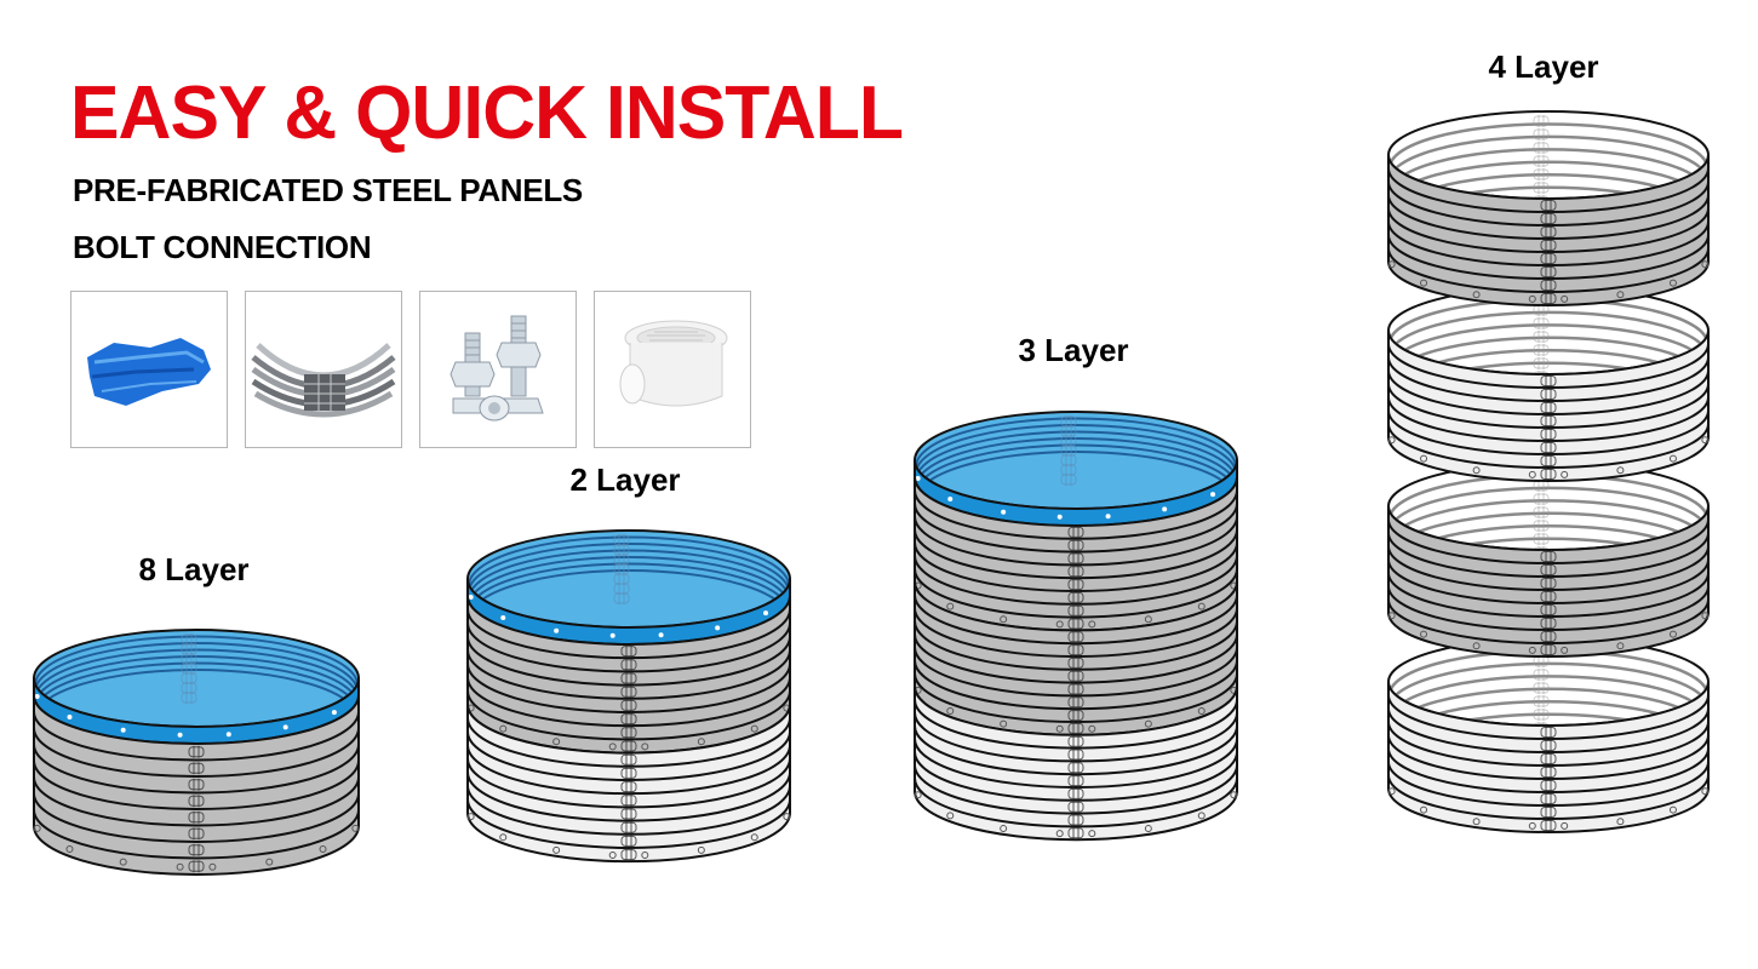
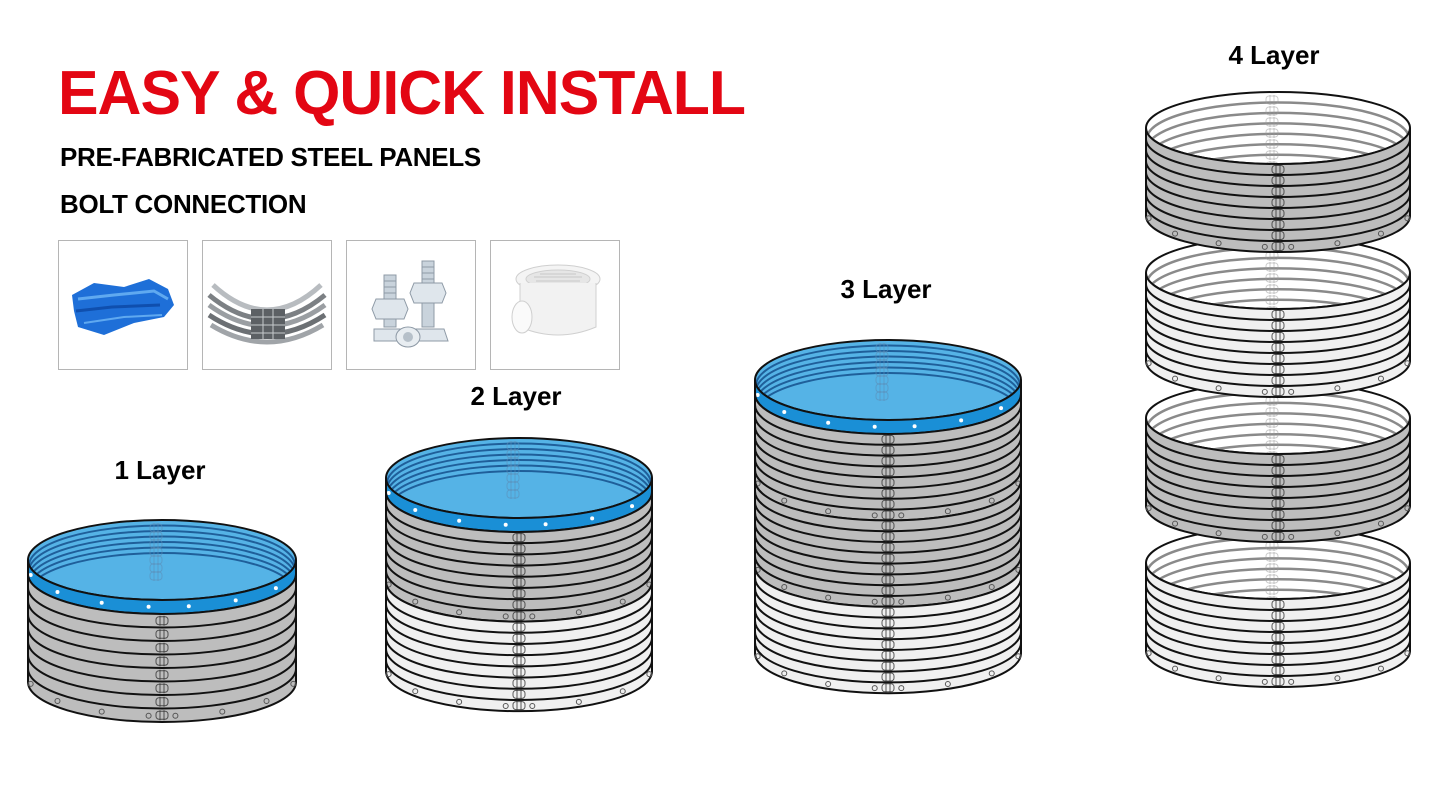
  EASY & QUICK INSTALL
  PRE-FABRICATED STEEL PANELS
  BOLT CONNECTION
- 8 Layer
+ 1 Layer
  2 Layer
  3 Layer
  4 Layer
